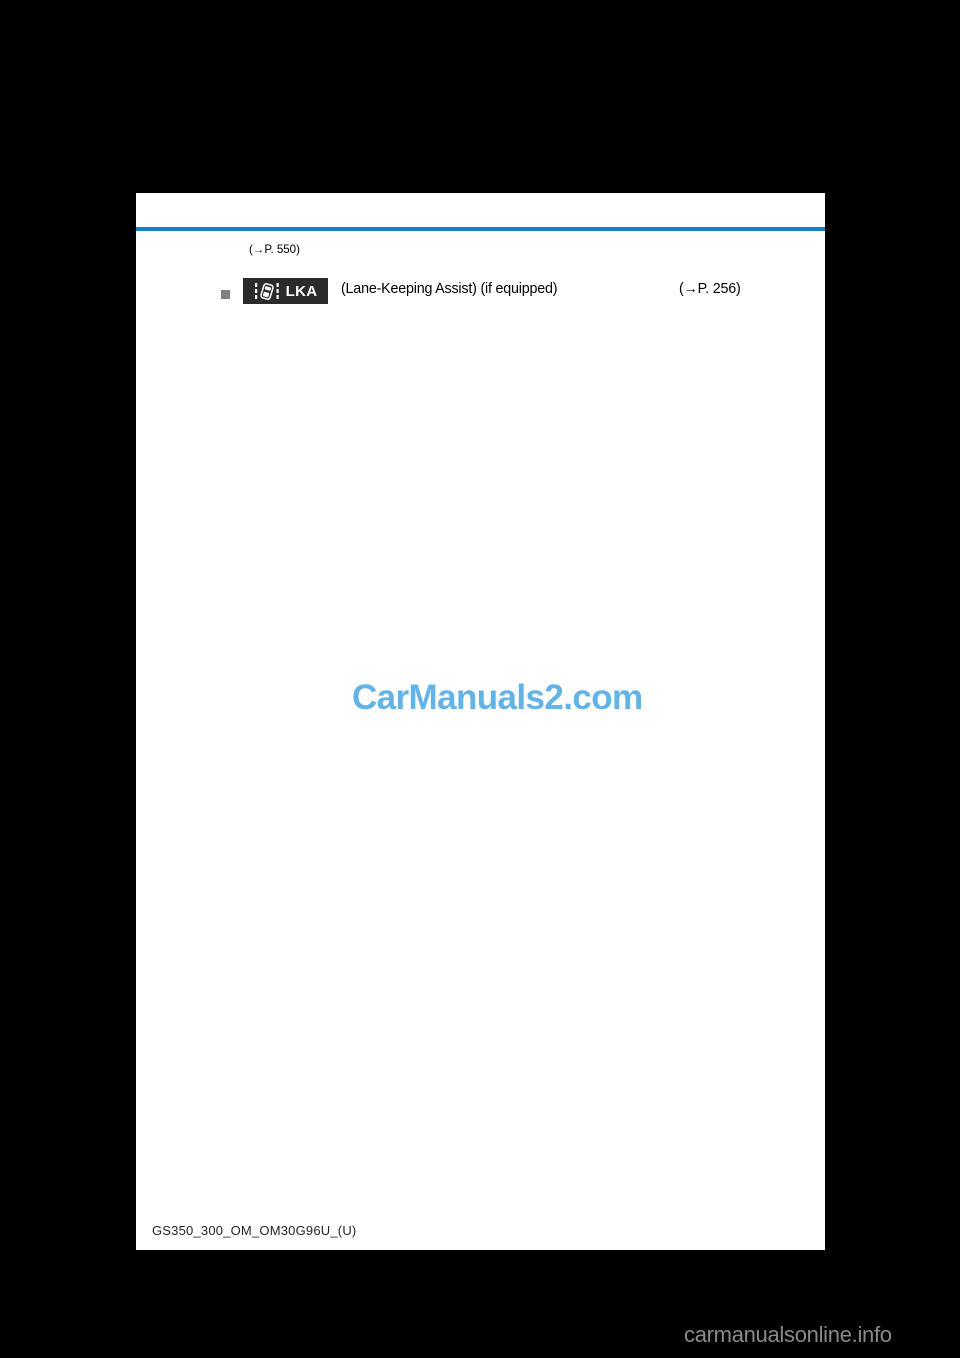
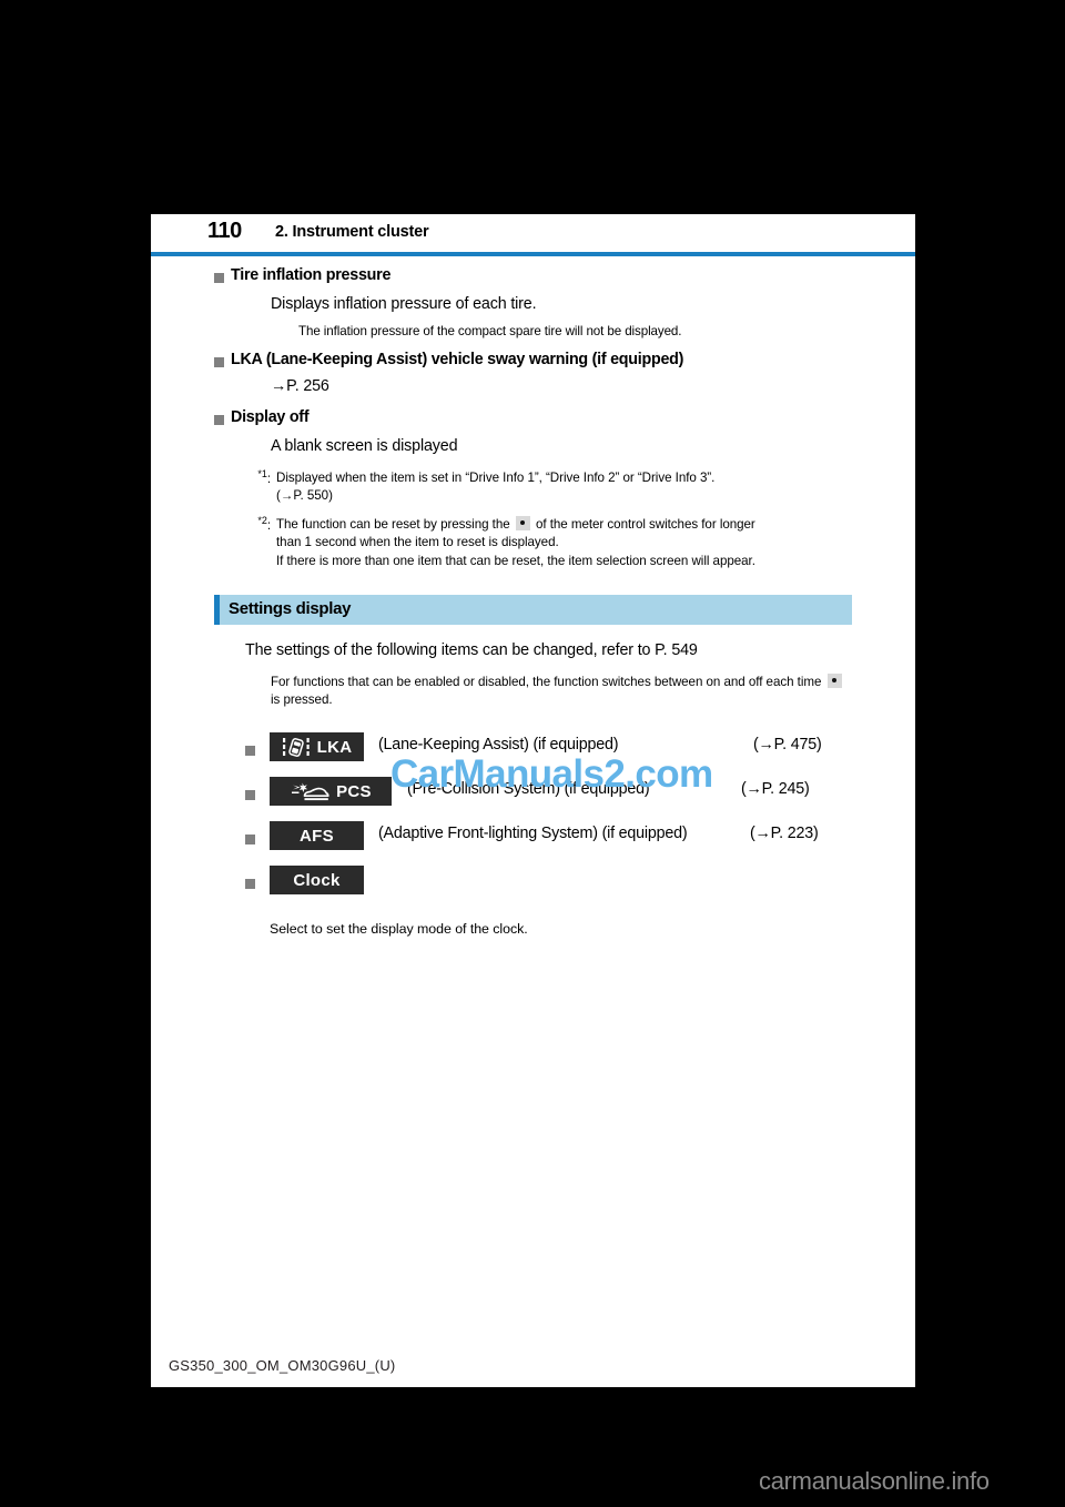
+ 110
+ 2. Instrument cluster
+ Tire inflation pressure
+ Displays inflation pressure of each tire.
+ The inflation pressure of the compact spare tire will not be displayed.
+ LKA (Lane-Keeping Assist) vehicle sway warning (if equipped)
+ →P. 256
+ Display off
+ A blank screen is displayed
+ *1:
+ Displayed when the item is set in “Drive Info 1”, “Drive Info 2” or “Drive Info 3”.
  (→P. 550)
+ *2:
+ The function can be reset by pressing the of the meter control switches for longer
+ than 1 second when the item to reset is displayed.
+ If there is more than one item that can be reset, the item selection screen will appear.
+ Settings display
+ The settings of the following items can be changed, refer to P. 549
+ For functions that can be enabled or disabled, the function switches between on and off each time is pressed.
  LKA
  (Lane-Keeping Assist) (if equipped)
- (→P. 256)
+ (→P. 475)
+ PCS
+ (Pre-Collision System) (if equipped)
+ (→P. 245)
+ AFS
+ (Adaptive Front-lighting System) (if equipped)
+ (→P. 223)
+ Clock
+ Select to set the display mode of the clock.
  GS350_300_OM_OM30G96U_(U)
  CarManuals2.com
  carmanualsonline.info
